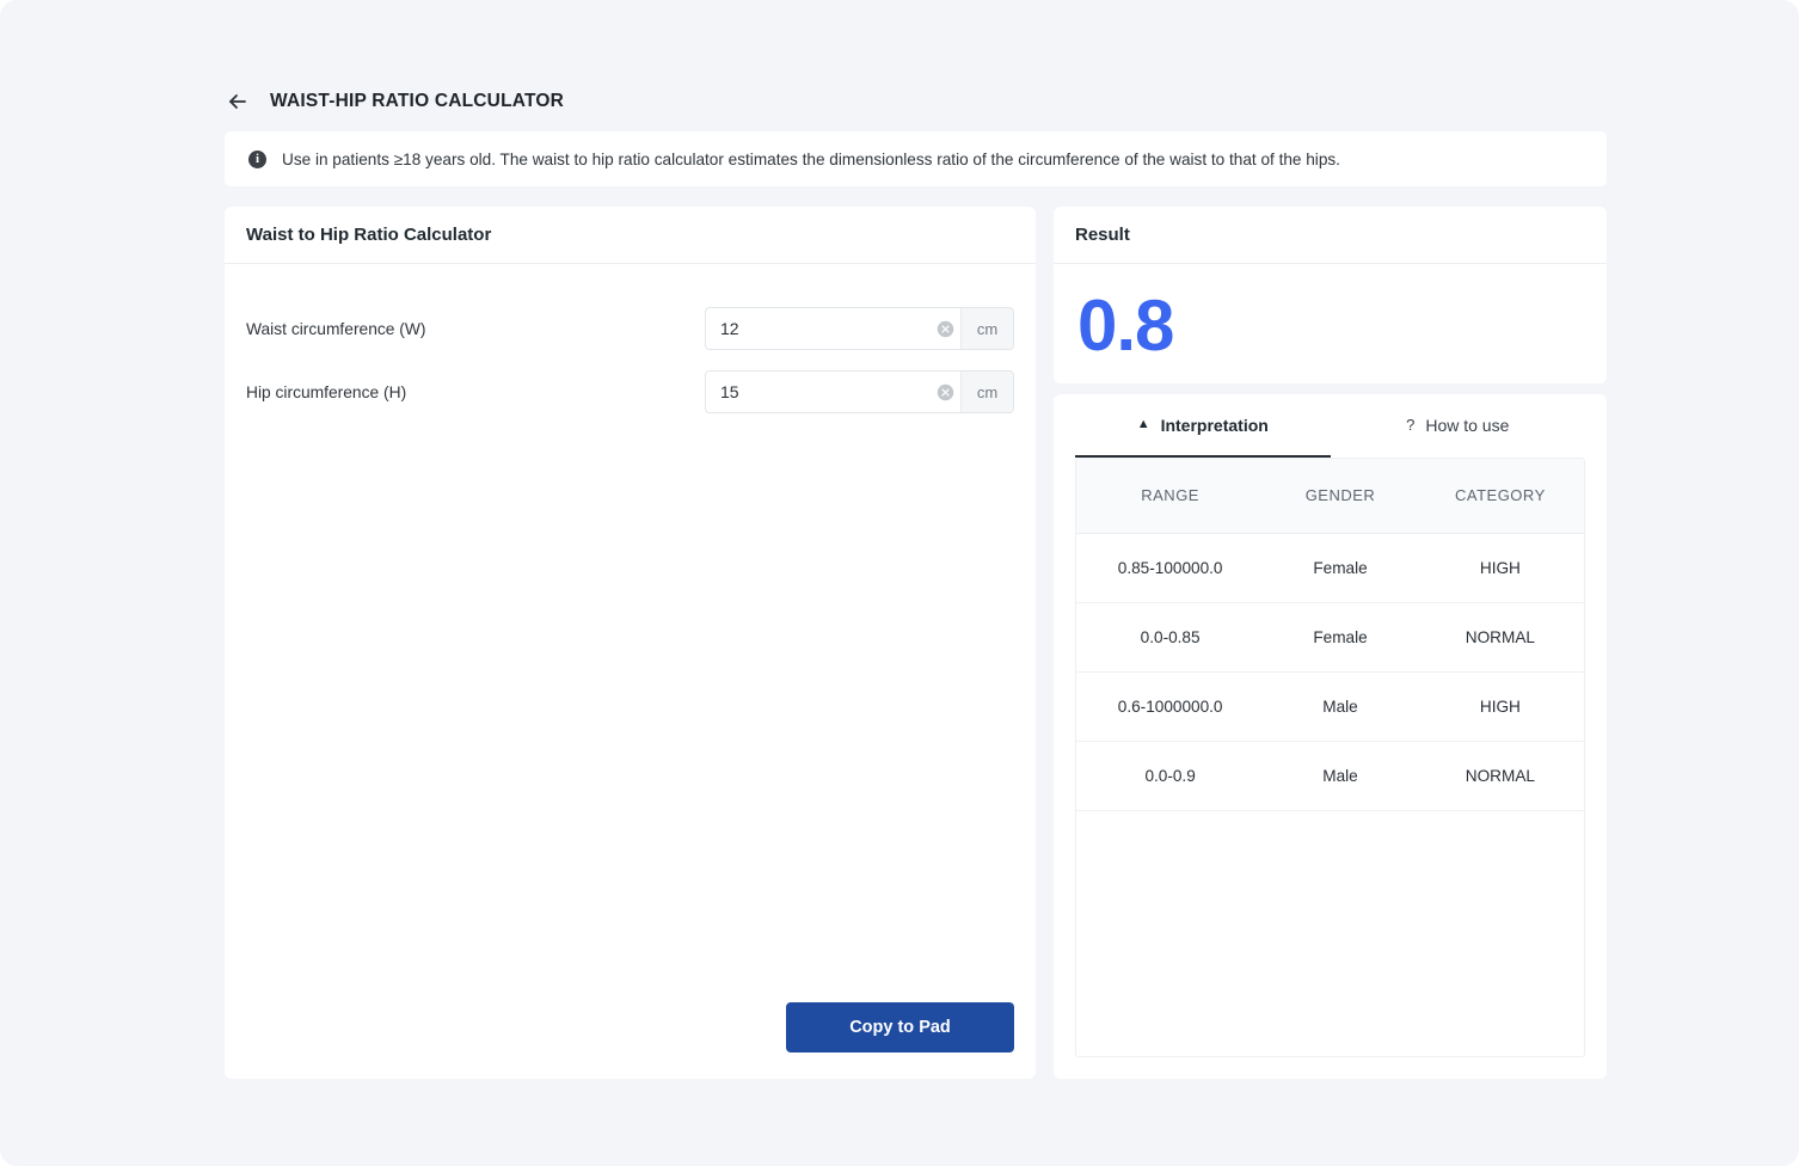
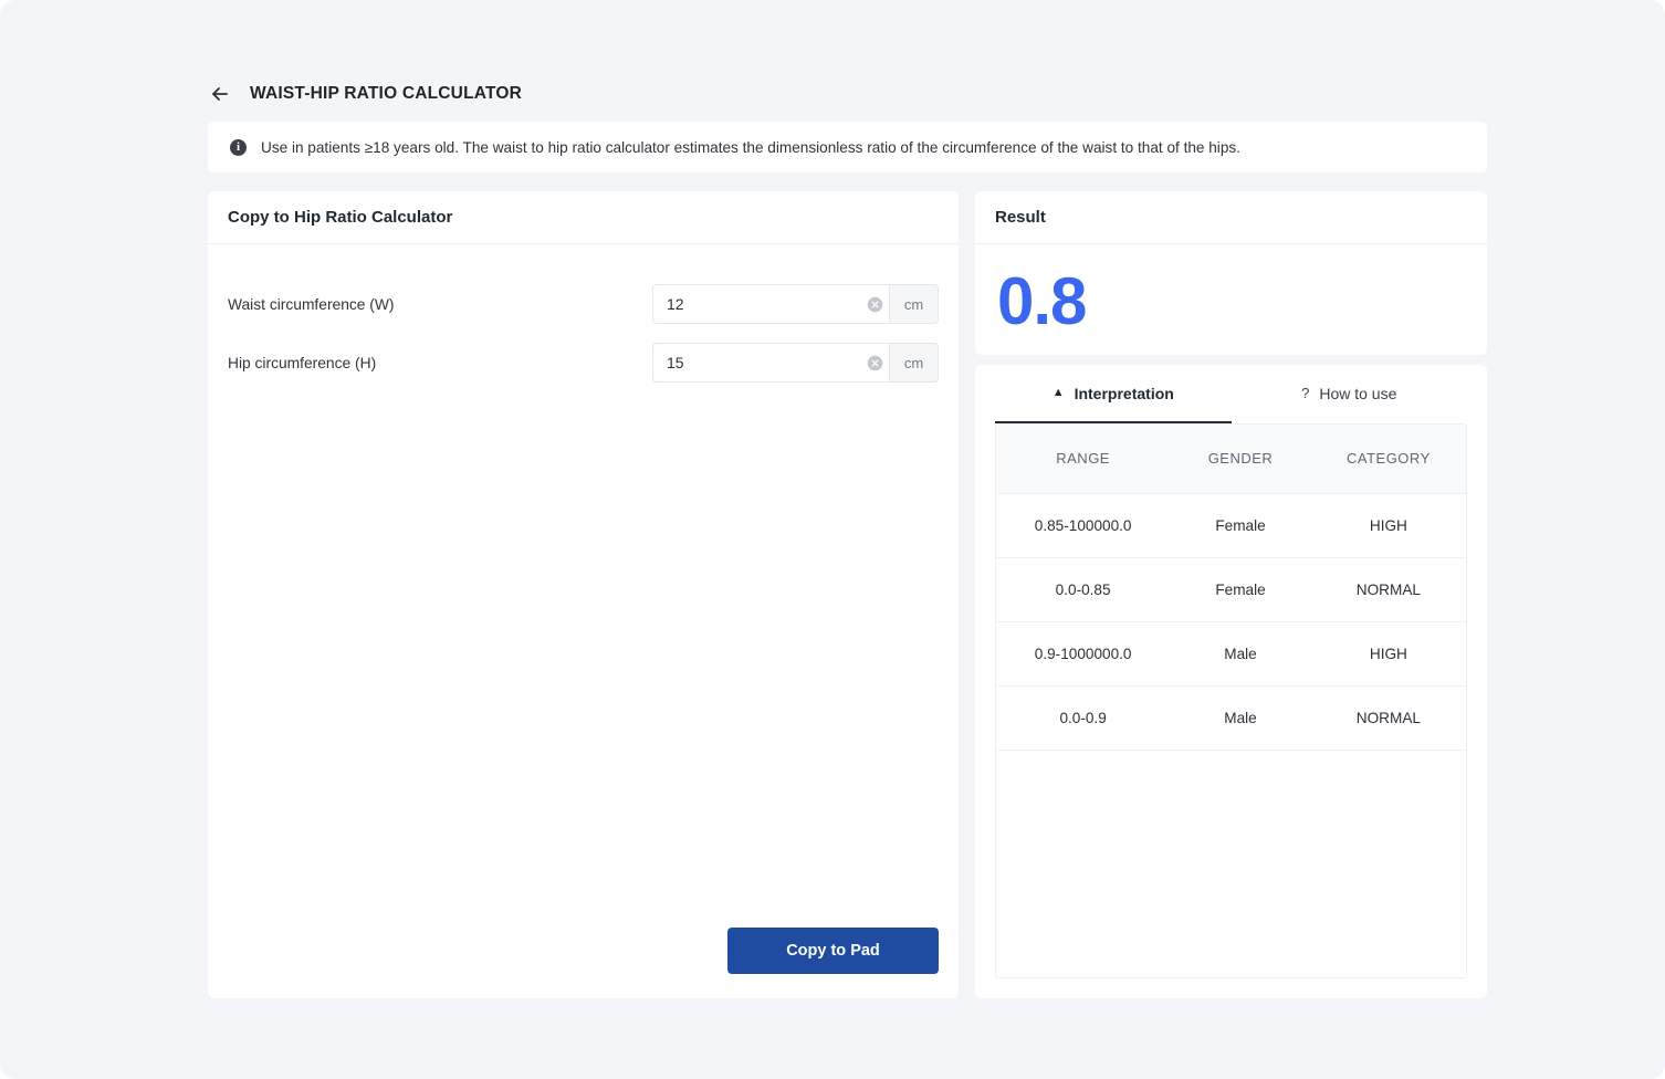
  WAIST-HIP RATIO CALCULATOR
  i
  Use in patients ≥18 years old. The waist to hip ratio calculator estimates the dimensionless ratio of the circumference of the waist to that of the hips.
- Waist to Hip Ratio Calculator
+ Copy to Hip Ratio Calculator
  Waist circumference (W)
  12
  cm
  Hip circumference (H)
  15
  cm
  Copy to Pad
  Result
  0.8
  ▲
  Interpretation
  ?
  How to use
  RANGE	GENDER	CATEGORY
  0.85-100000.0	Female	HIGH
  0.0-0.85	Female	NORMAL
- 0.6-1000000.0	Male	HIGH
+ 0.9-1000000.0	Male	HIGH
  0.0-0.9	Male	NORMAL
